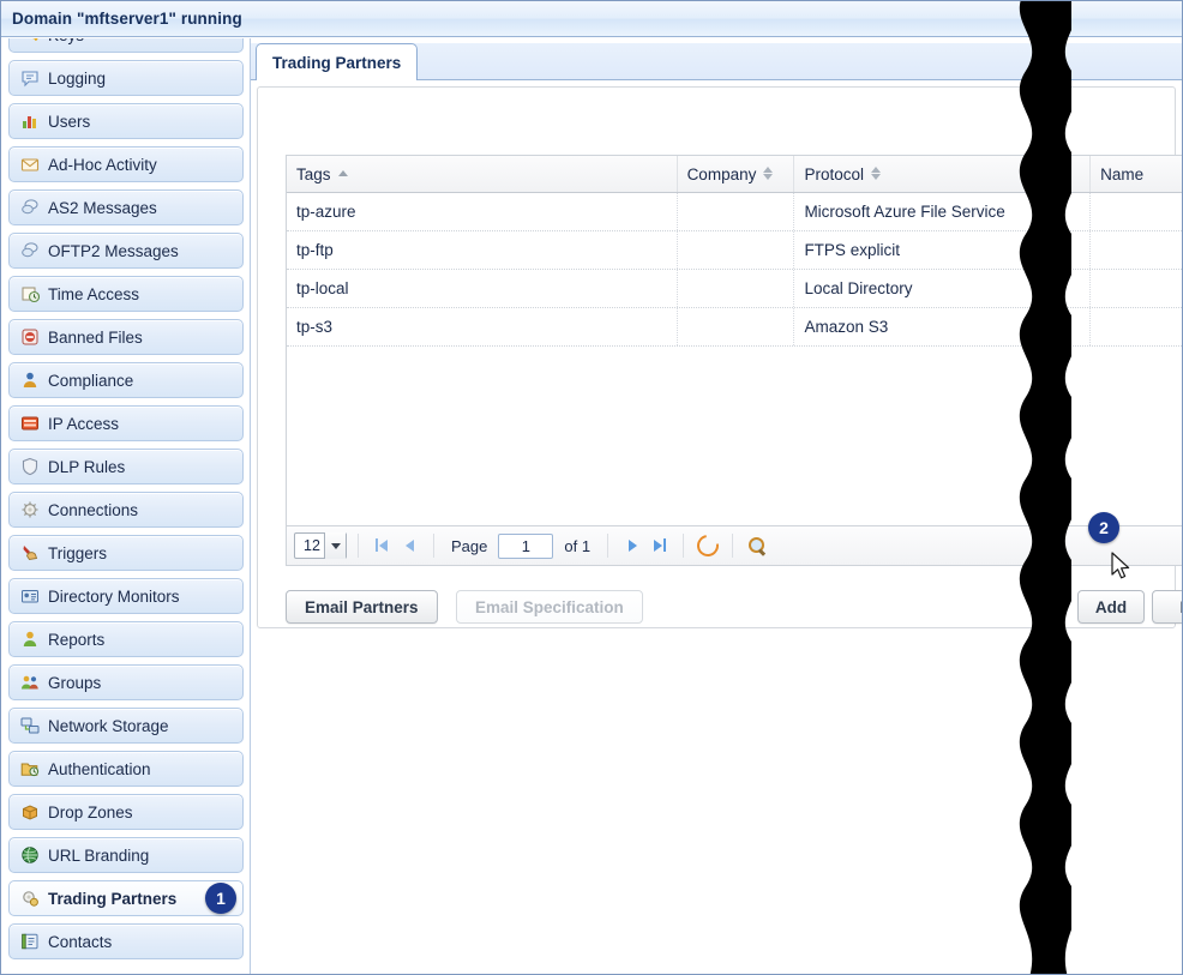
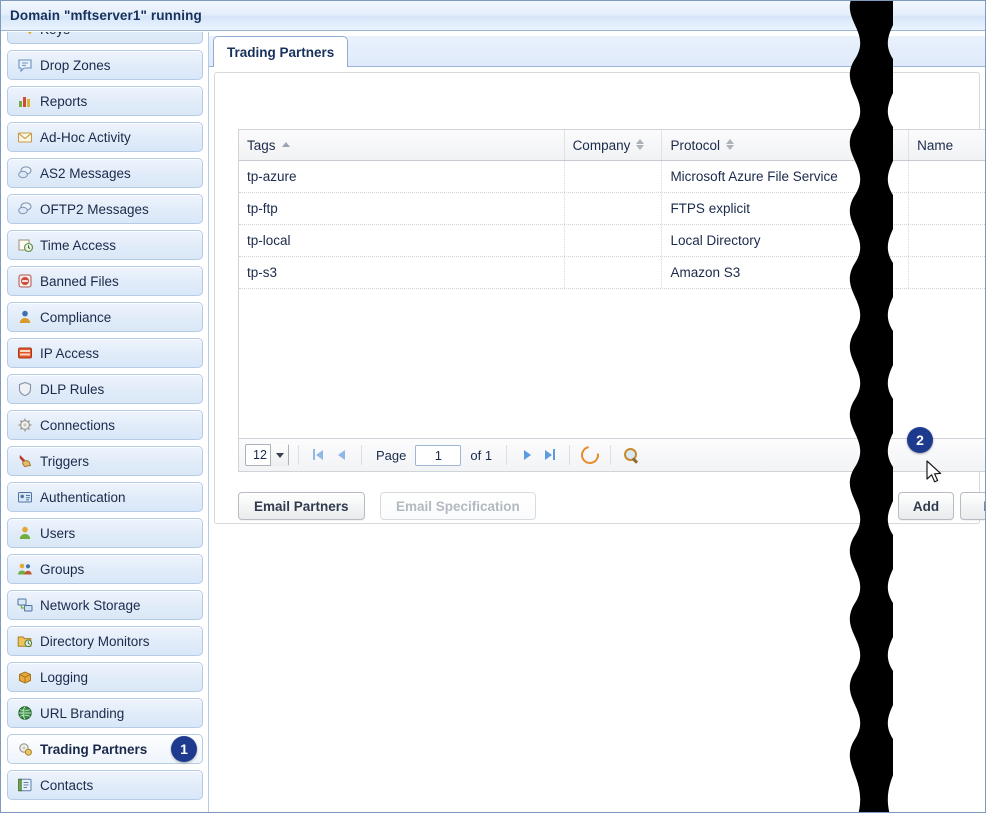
  Domain "mftserver1" running
- Logging
+ Drop Zones
- Users
+ Reports
  Ad-Hoc Activity
  AS2 Messages
  OFTP2 Messages
  Time Access
  Banned Files
  Compliance
  IP Access
  DLP Rules
  Connections
  Triggers
- Directory Monitors
+ Authentication
- Reports
+ Users
  Groups
  Network Storage
- Authentication
+ Directory Monitors
- Drop Zones
+ Logging
  URL Branding
  Trading Partners
  Contacts
  Trading Partners
  Tags
  Company
  Protocol
  Name
  tp-azure
  Microsoft Azure File Service
  tp-ftp
  FTPS explicit
  tp-local
  Local Directory
  tp-s3
  Amazon S3
  12
  Page
  1
  of 1
  Email Partners
  Email Specification
  Add
  1
  2
